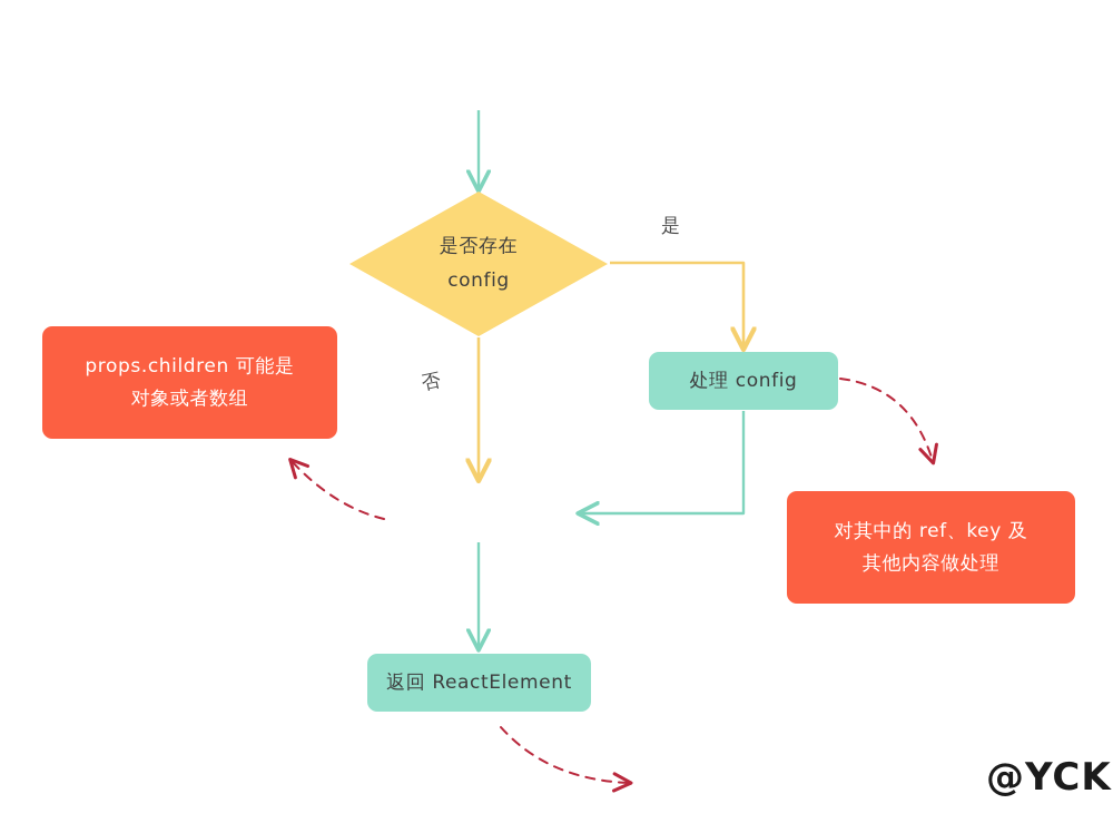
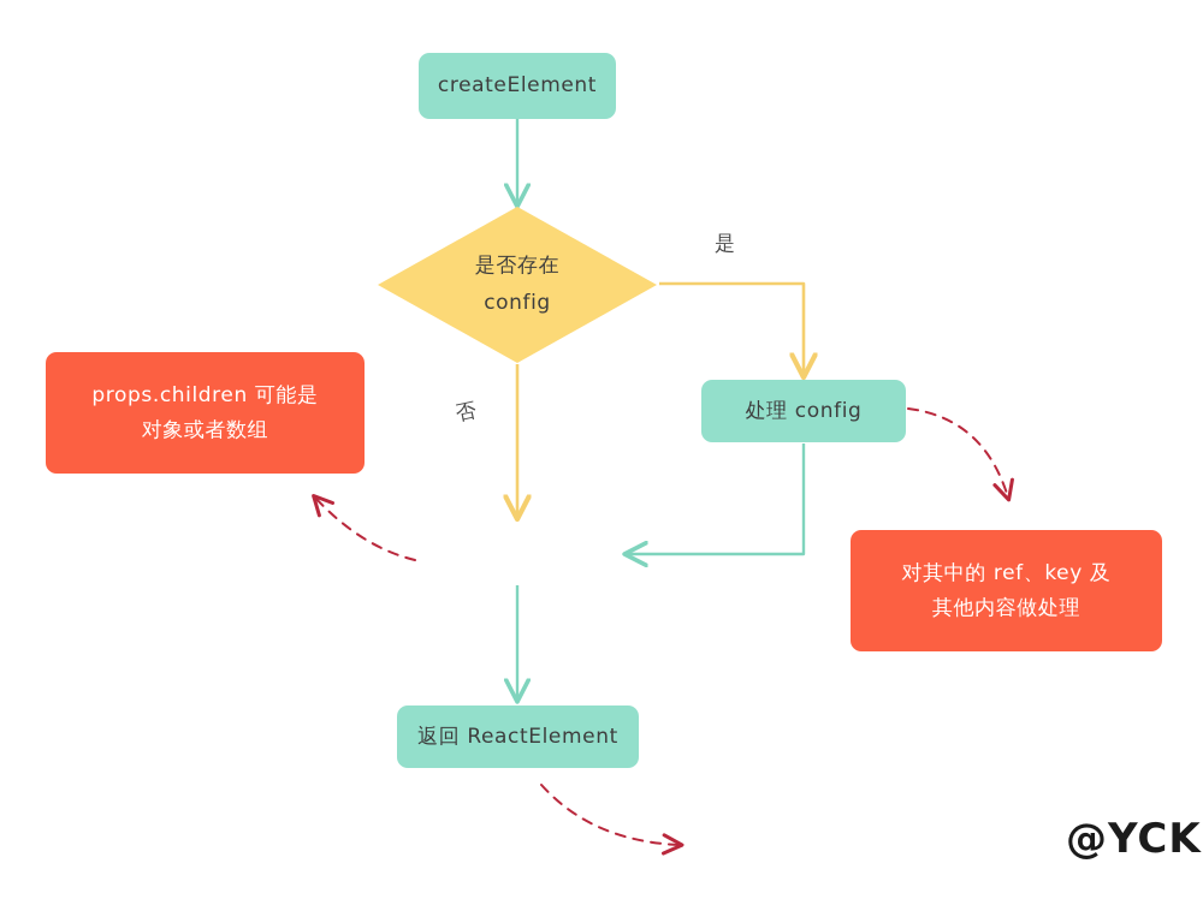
+ createElement
  是否存在
  config
  是
  处理 config
  返回 ReactElement
  props.children 可能是
  对象或者数组
  对其中的 ref、key 及
  其他内容做处理
  @YCK
